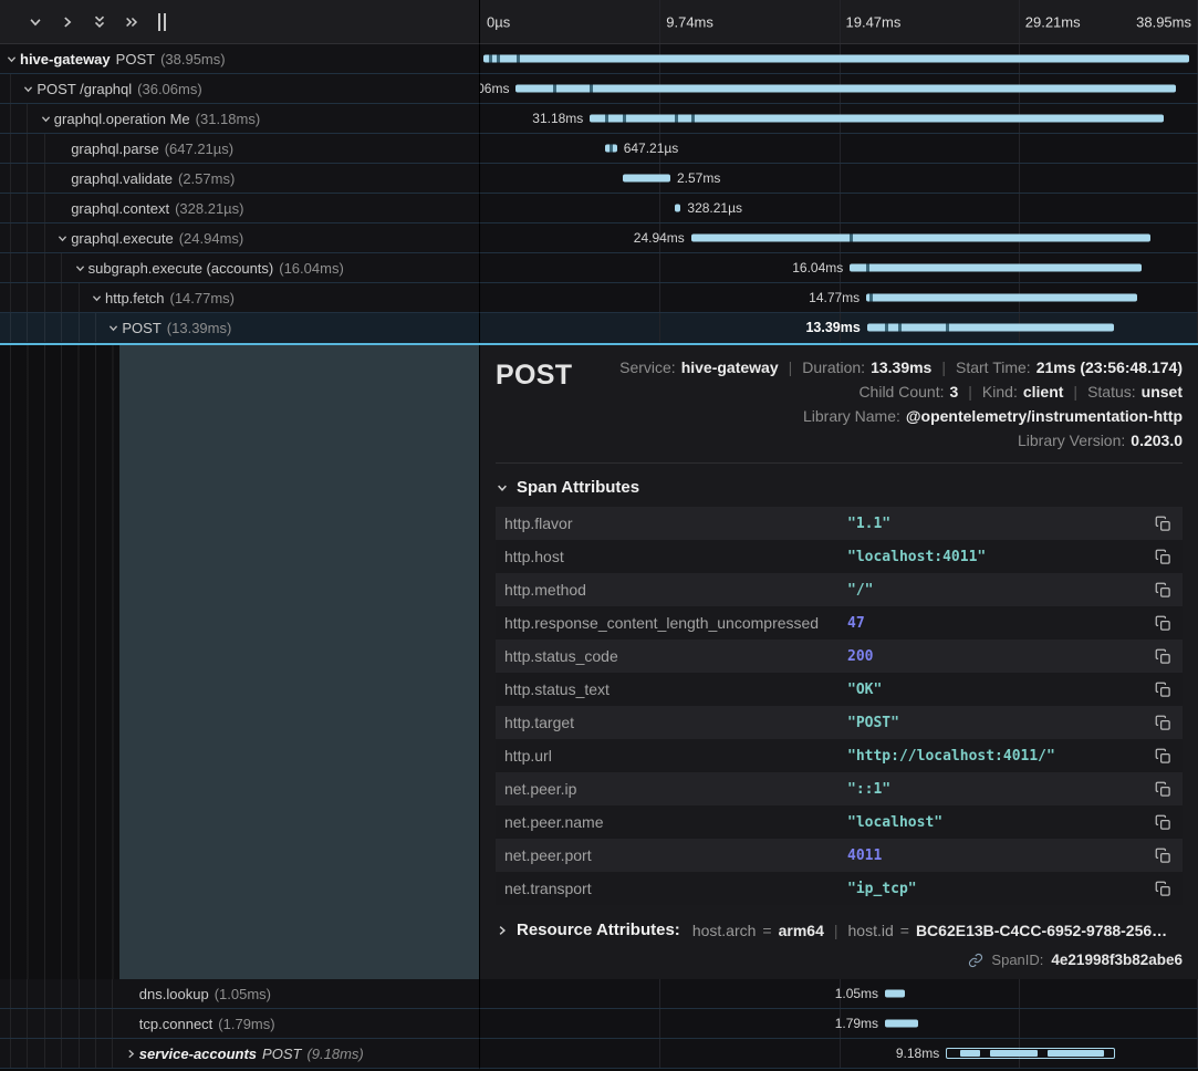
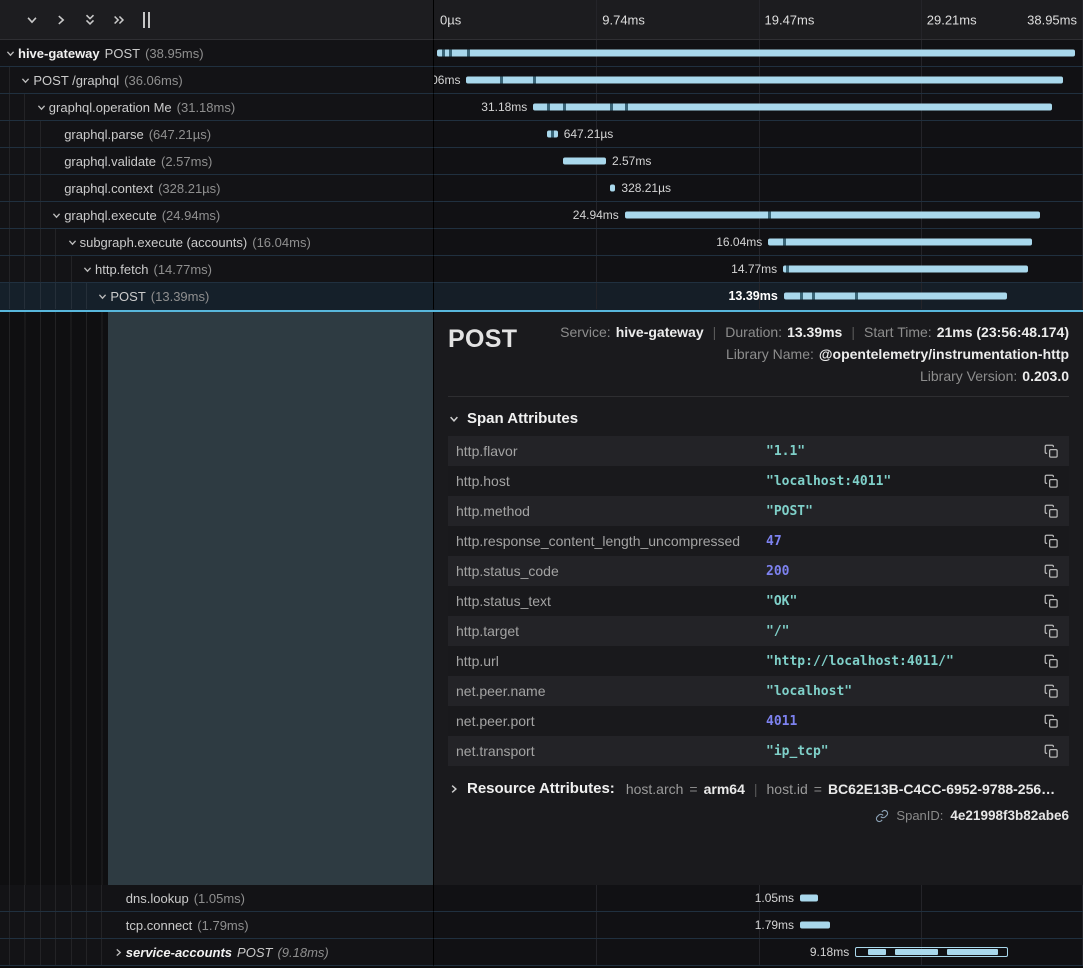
  0µs
  9.74ms
  19.47ms
  29.21ms
  38.95ms
  hive-gateway
  POST
  (38.95ms)
  POST /graphql
  (36.06ms)
  graphql.operation Me
  (31.18ms)
  31.18ms
  graphql.parse
  (647.21µs)
  647.21µs
  graphql.validate
  (2.57ms)
  2.57ms
  graphql.context
  (328.21µs)
  328.21µs
  graphql.execute
  (24.94ms)
  24.94ms
  subgraph.execute (accounts)
  (16.04ms)
  16.04ms
  http.fetch
  (14.77ms)
  14.77ms
  POST
  (13.39ms)
  13.39ms
  POST
  Service: hive-gateway | Duration: 13.39ms | Start Time: 21ms (23:56:48.174)
- Child Count: 3 | Kind: client | Status: unset
  Library Name: @opentelemetry/instrumentation-http
  Library Version: 0.203.0
  Span Attributes
  http.flavor
  "1.1"
  http.host
  "localhost:4011"
  http.method
- "/"
+ "POST"
  http.response_content_length_uncompressed
  47
  http.status_code
  200
  http.status_text
  "OK"
  http.target
- "POST"
+ "/"
  http.url
  "http://localhost:4011/"
- net.peer.ip
- "::1"
  net.peer.name
  "localhost"
  net.peer.port
  4011
  net.transport
  "ip_tcp"
  Resource Attributes:
  host.arch
  =
  arm64
  |
  host.id
  =
  BC62E13B-C4CC-6952-9788-256…
  SpanID:
  4e21998f3b82abe6
  dns.lookup
  (1.05ms)
  1.05ms
  tcp.connect
  (1.79ms)
  1.79ms
  service-accounts
  POST
  (9.18ms)
  9.18ms
